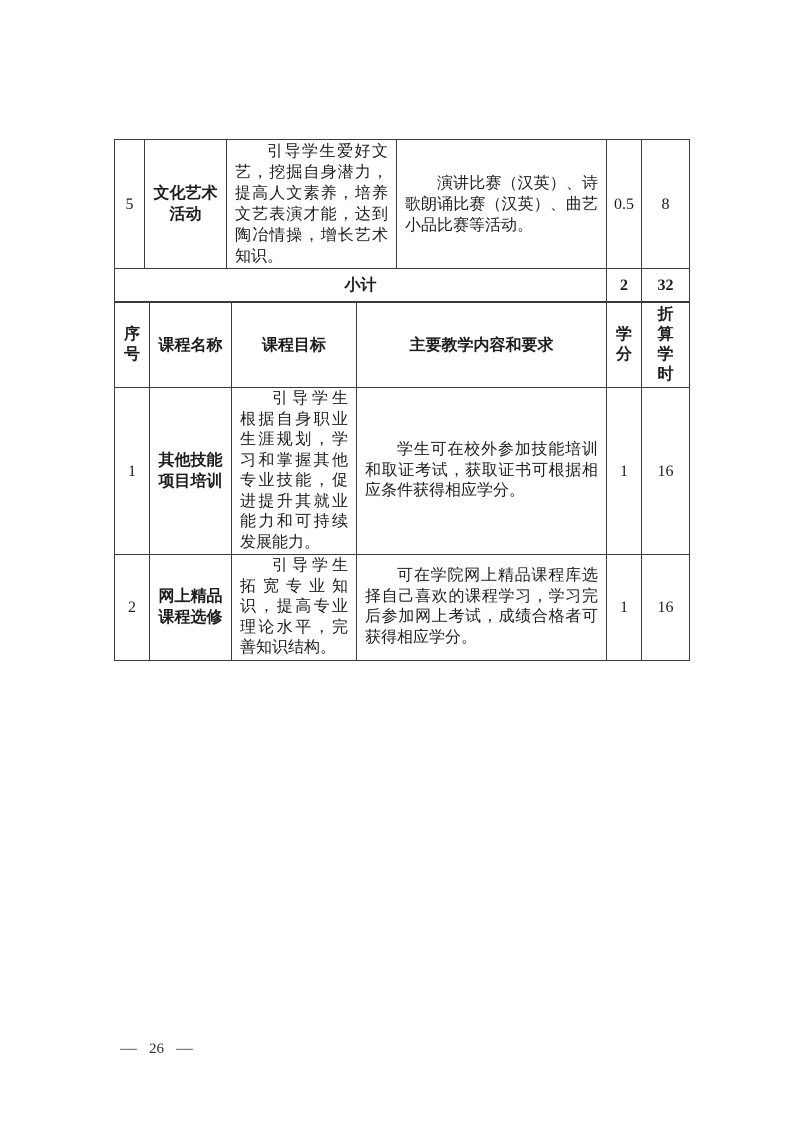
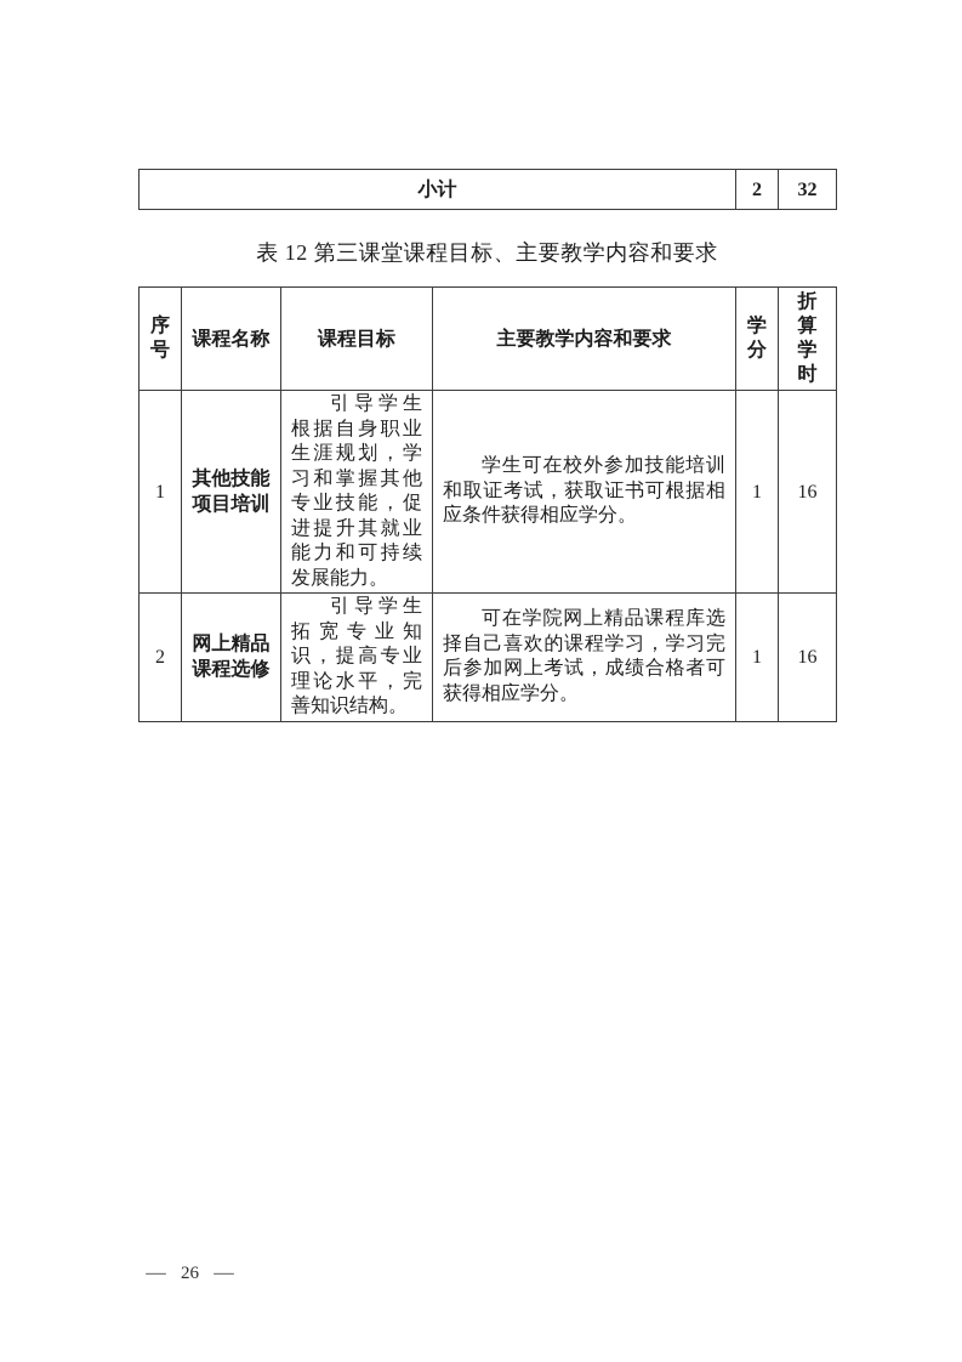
- 5	文化艺术活动	引导学生爱好文艺，挖掘自身潜力，提高人文素养，培养文艺表演才能，达到陶冶情操，增长艺术知识。	演讲比赛（汉英）、诗歌朗诵比赛（汉英）、曲艺小品比赛等活动。	0.5	8
  小计	2	32
+ 表 12 第三课堂课程目标、主要教学内容和要求
  序号	课程名称	课程目标	主要教学内容和要求	学分	折算学时
  1	其他技能项目培训	引导学生根据自身职业生涯规划，学习和掌握其他专业技能，促进提升其就业能力和可持续发展能力。	学生可在校外参加技能培训和取证考试，获取证书可根据相应条件获得相应学分。	1	16
  2	网上精品课程选修	引导学生拓宽专业知识，提高专业理论水平，完善知识结构。	可在学院网上精品课程库选择自己喜欢的课程学习，学习完后参加网上考试，成绩合格者可获得相应学分。	1	16
  —
  26
  —
